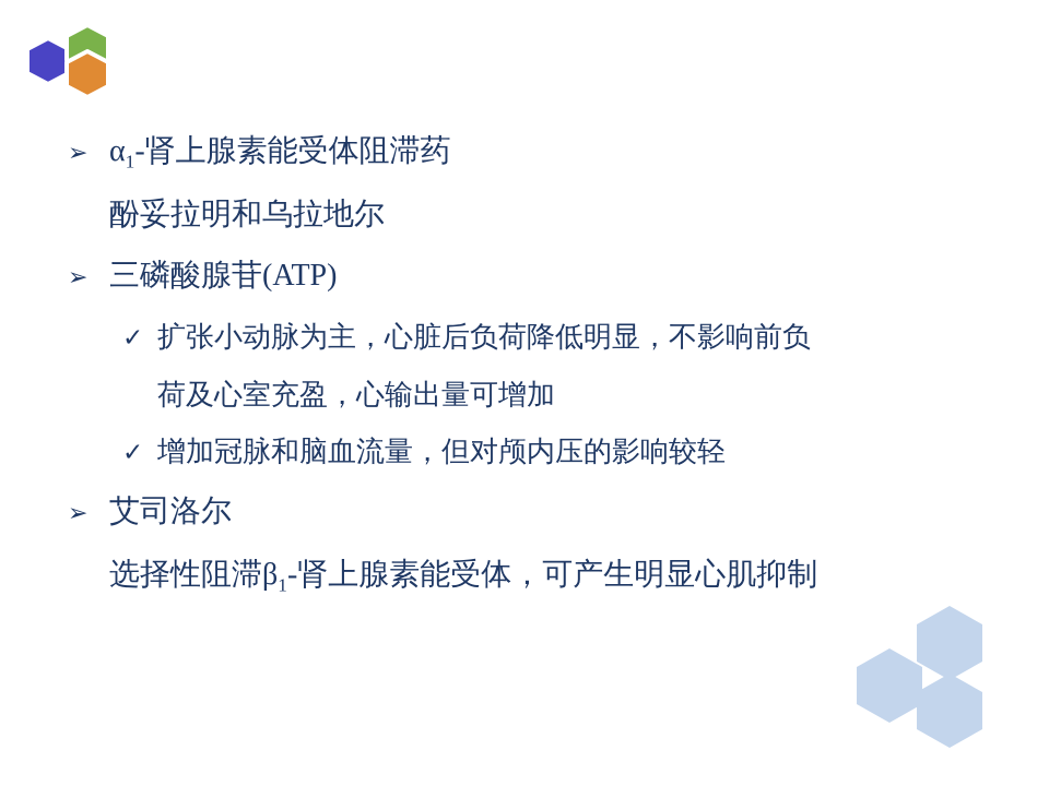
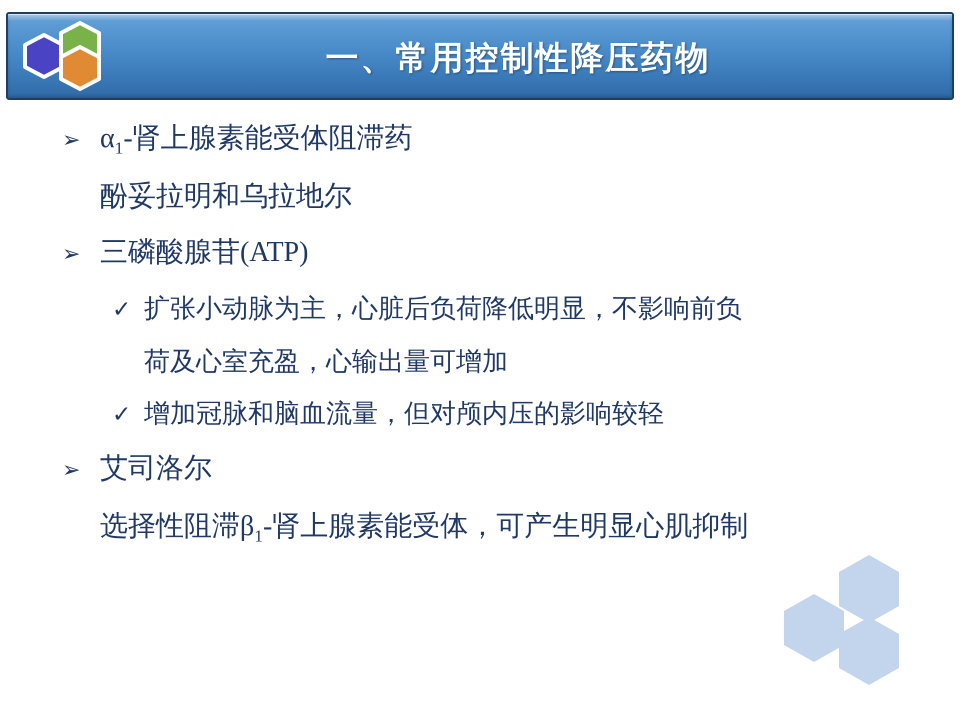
+ 一、常用控制性降压药物
  ➢
  α1-肾上腺素能受体阻滞药
  酚妥拉明和乌拉地尔
  ➢
  三磷酸腺苷(ATP)
  ✓
  扩张小动脉为主，心脏后负荷降低明显，不影响前负
  荷及心室充盈，心输出量可增加
  ✓
  增加冠脉和脑血流量，但对颅内压的影响较轻
  ➢
  艾司洛尔
  选择性阻滞β1-肾上腺素能受体，可产生明显心肌抑制
